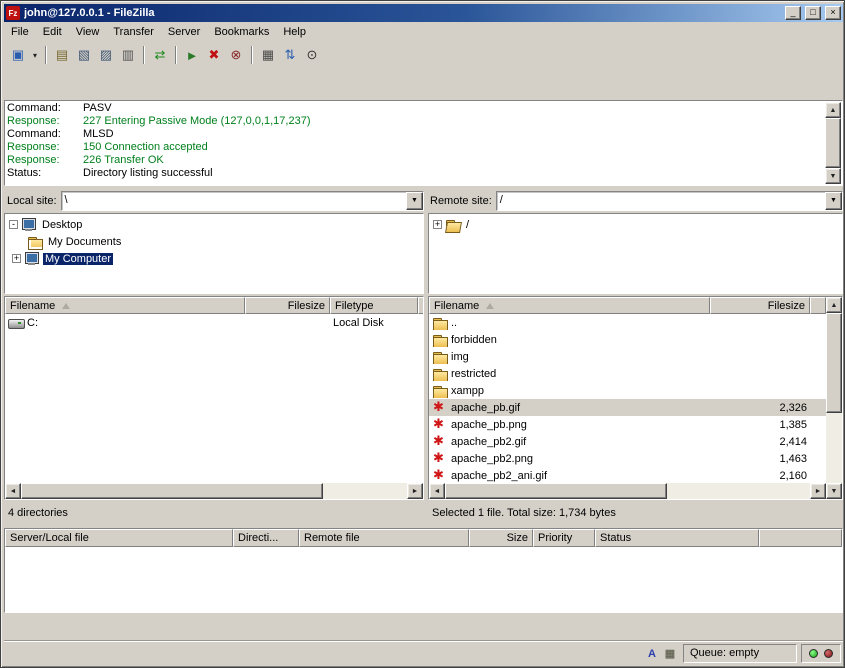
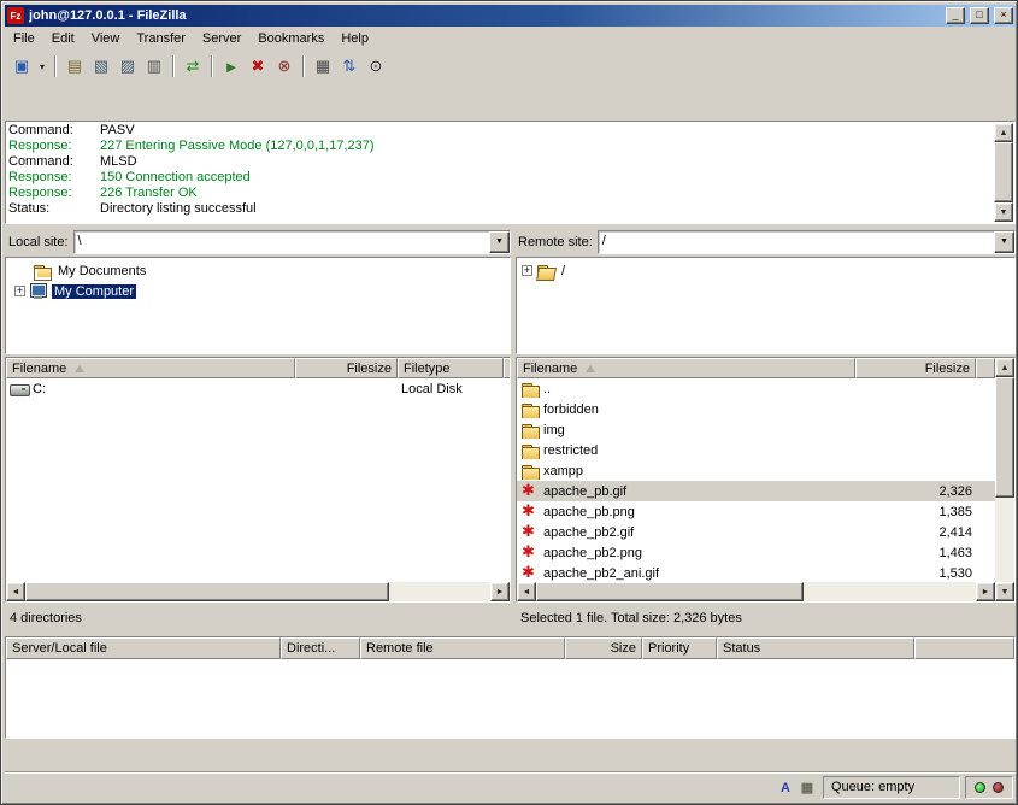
  Fz
  john@127.0.0.1 - FileZilla
  _
  □
  ×
  File
  Edit
  View
  Transfer
  Server
  Bookmarks
  Help
  ▣
  ▾
  ▤
  ▧
  ▨
  ▥
  ⇄
  ►
  ✖
  ⊗
  ▦
  ⇅
  ⊙
  Command:
  PASV
  Response:
  227 Entering Passive Mode (127,0,0,1,17,237)
  Command:
  MLSD
  Response:
  150 Connection accepted
  Response:
  226 Transfer OK
  Status:
  Directory listing successful
  Local site:
  \
  Remote site:
  /
- -
- Desktop
  My Documents
  +
  My Computer
  +
  /
  Filename
  Filesize
  Filetype
  C:
  Local Disk
  Filename
  Filesize
  ..
  forbidden
  img
  restricted
  xampp
  apache_pb.gif
  2,326
  apache_pb.png
  1,385
  apache_pb2.gif
  2,414
  apache_pb2.png
  1,463
  apache_pb2_ani.gif
- 2,160
+ 1,530
  4 directories
- Selected 1 file. Total size: 1,734 bytes
+ Selected 1 file. Total size: 2,326 bytes
  Server/Local file
  Directi...
  Remote file
  Size
  Priority
  Status
  A
  ▦
  Queue: empty
